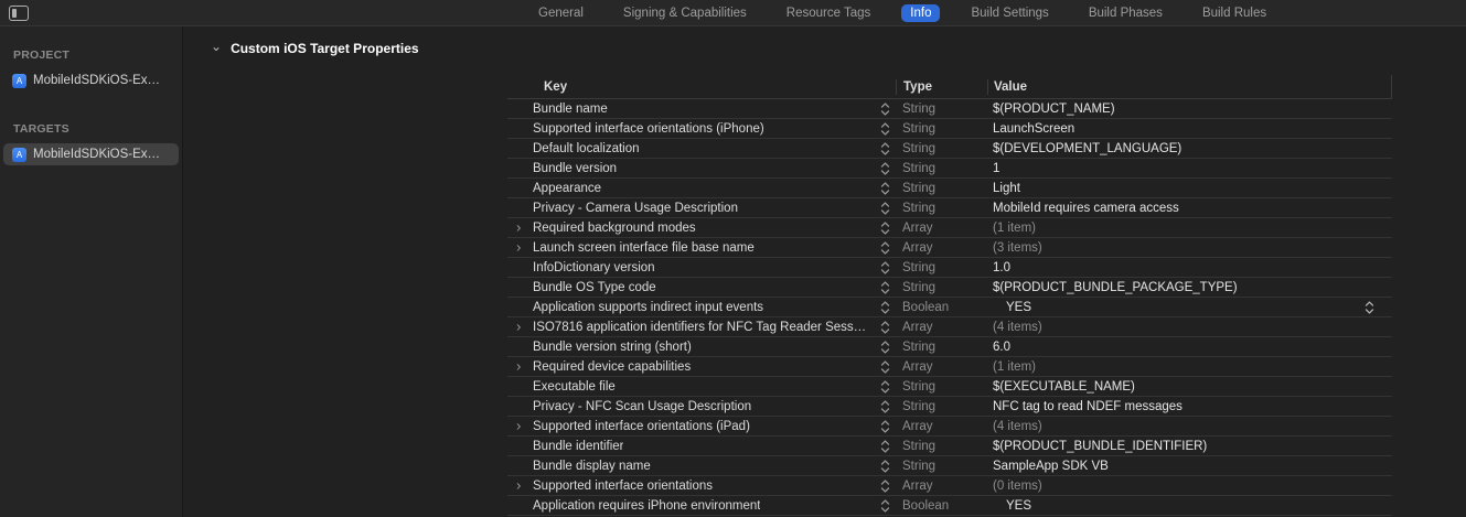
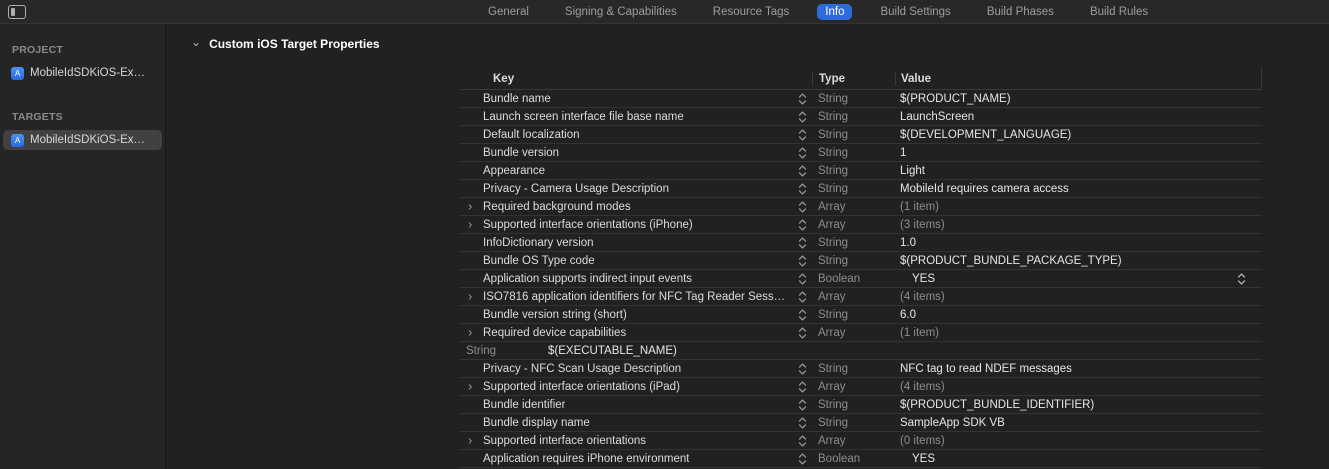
  General
  Signing & Capabilities
  Resource Tags
  Info
  Build Settings
  Build Phases
  Build Rules
  PROJECT
  A
  MobileIdSDKiOS-Ex…
  TARGETS
  A
  MobileIdSDKiOS-Ex…
  ⌄
  Custom iOS Target Properties
  Key
  Type
  Value
  Bundle name
  String
  $(PRODUCT_NAME)
- Supported interface orientations (iPhone)
+ Launch screen interface file base name
  String
  LaunchScreen
  Default localization
  String
  $(DEVELOPMENT_LANGUAGE)
  Bundle version
  String
  1
  Appearance
  String
  Light
  Privacy - Camera Usage Description
  String
  MobileId requires camera access
  ›
  Required background modes
  Array
  (1 item)
  ›
- Launch screen interface file base name
+ Supported interface orientations (iPhone)
  Array
  (3 items)
  InfoDictionary version
  String
  1.0
  Bundle OS Type code
  String
  $(PRODUCT_BUNDLE_PACKAGE_TYPE)
  Application supports indirect input events
  Boolean
  YES
  ›
  ISO7816 application identifiers for NFC Tag Reader Sess…
  Array
  (4 items)
  Bundle version string (short)
  String
  6.0
  ›
  Required device capabilities
  Array
  (1 item)
- Executable file
  String
  $(EXECUTABLE_NAME)
  Privacy - NFC Scan Usage Description
  String
  NFC tag to read NDEF messages
  ›
  Supported interface orientations (iPad)
  Array
  (4 items)
  Bundle identifier
  String
  $(PRODUCT_BUNDLE_IDENTIFIER)
  Bundle display name
  String
  SampleApp SDK VB
  ›
  Supported interface orientations
  Array
  (0 items)
  Application requires iPhone environment
  Boolean
  YES
